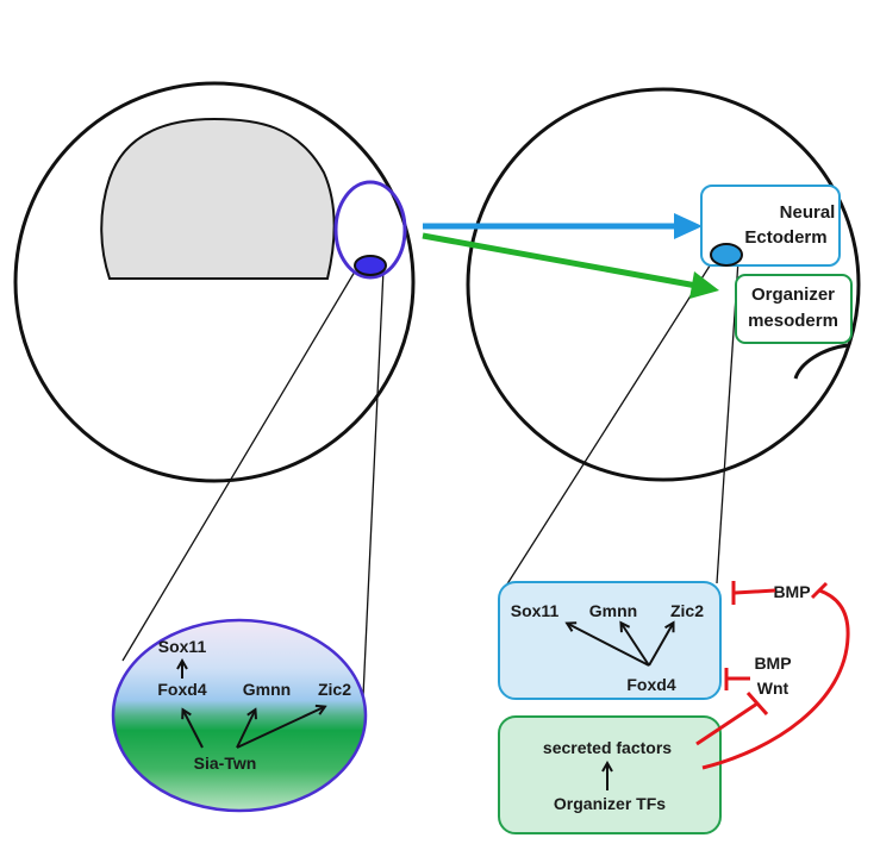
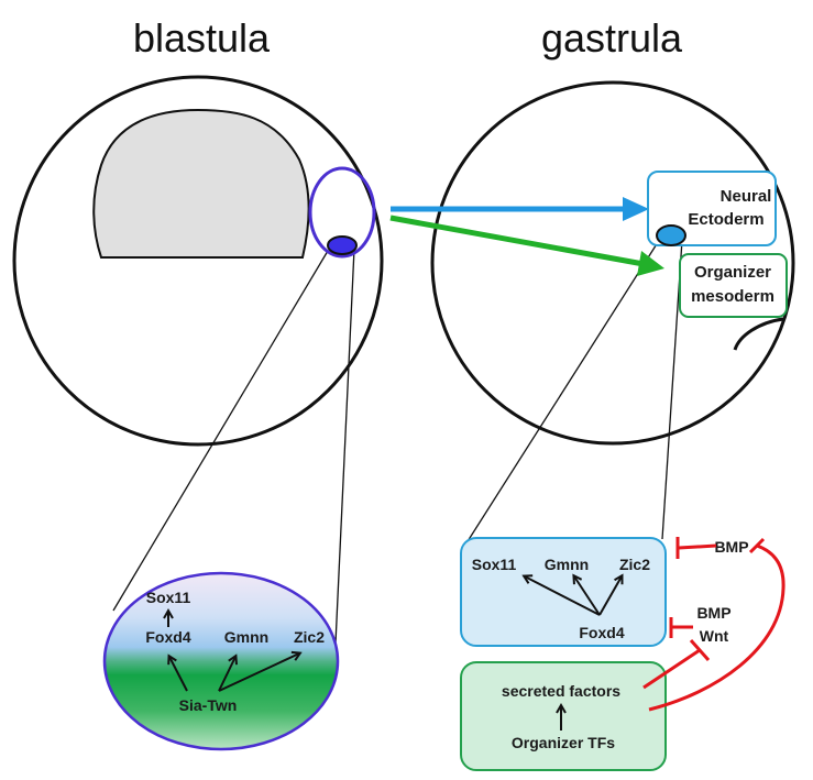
+ blastula
+ gastrula
  Neural
  Ectoderm
  Organizer
  mesoderm
  Sox11
  Foxd4
  Gmnn
  Zic2
  Sia-Twn
  Sox11
  Gmnn
  Zic2
  Foxd4
  secreted factors
  Organizer TFs
  BMP
  BMP
  Wnt
